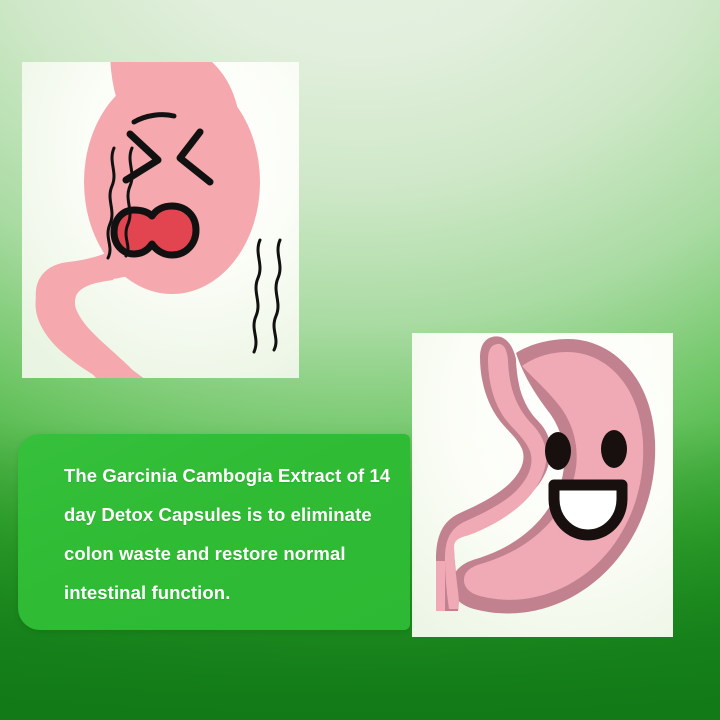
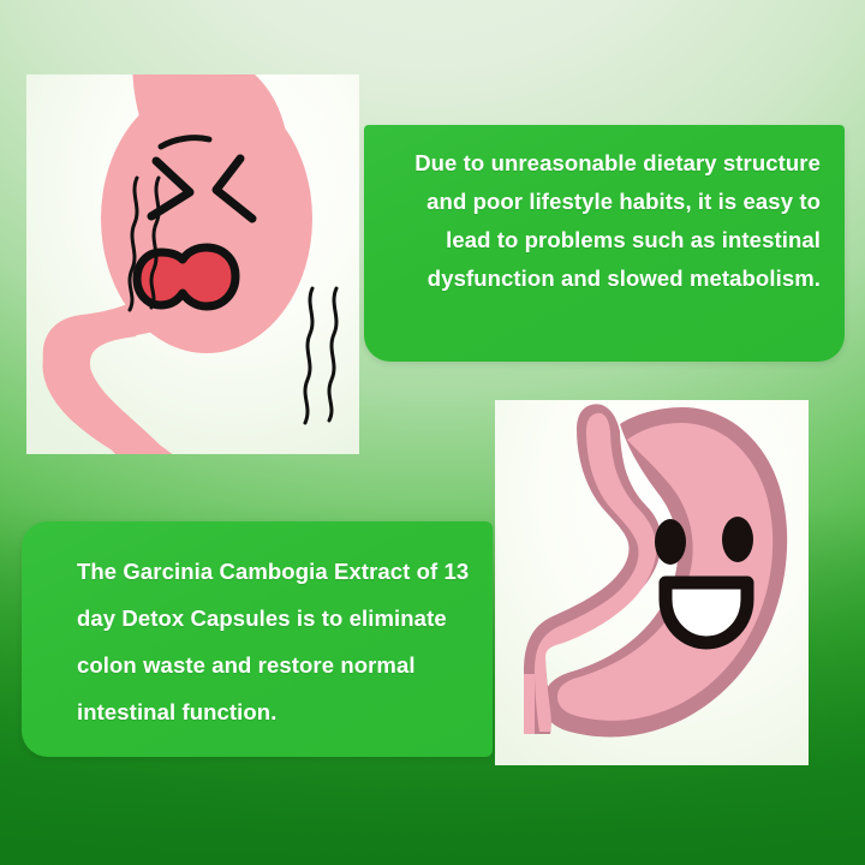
+ Due to unreasonable dietary structure and poor lifestyle habits, it is easy to lead to problems such as intestinal dysfunction and slowed metabolism.
- The Garcinia Cambogia Extract of 14 day Detox Capsules is to eliminate colon waste and restore normal intestinal function.
+ The Garcinia Cambogia Extract of 13 day Detox Capsules is to eliminate colon waste and restore normal intestinal function.
